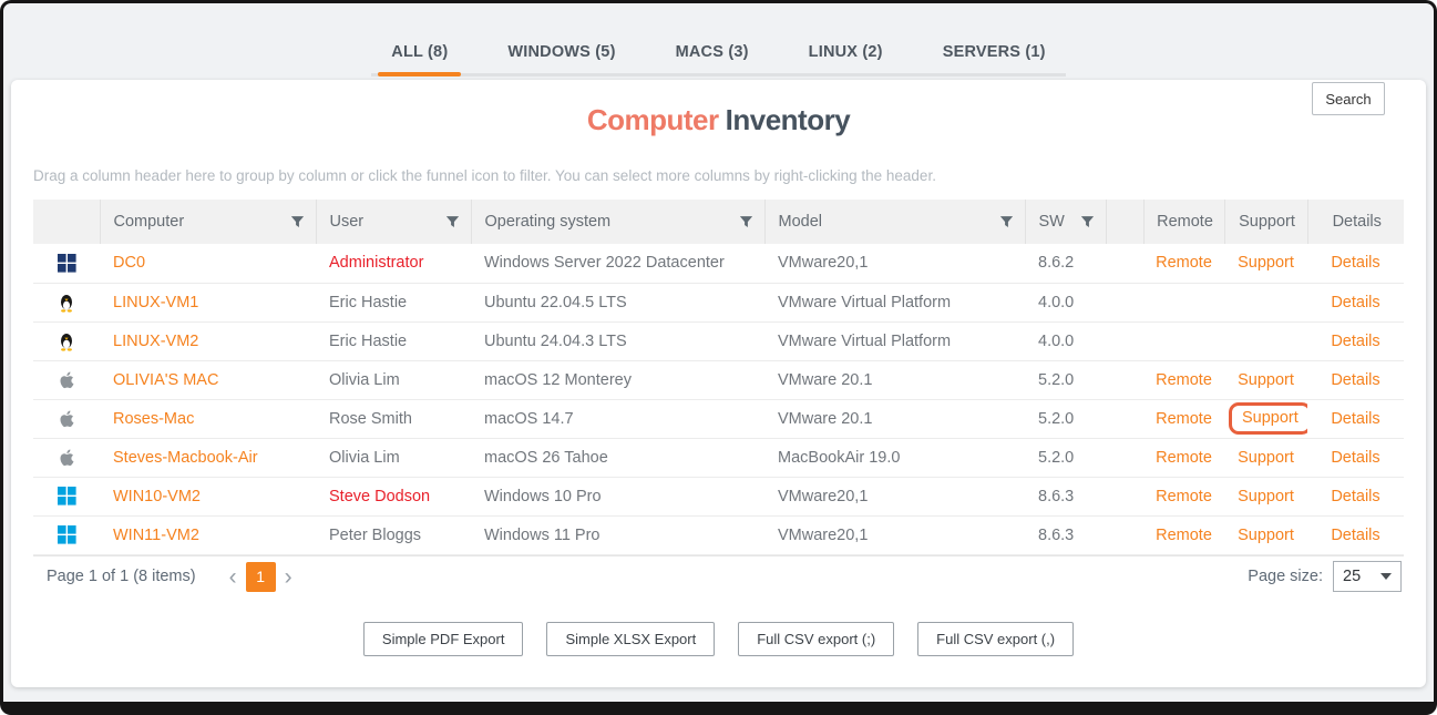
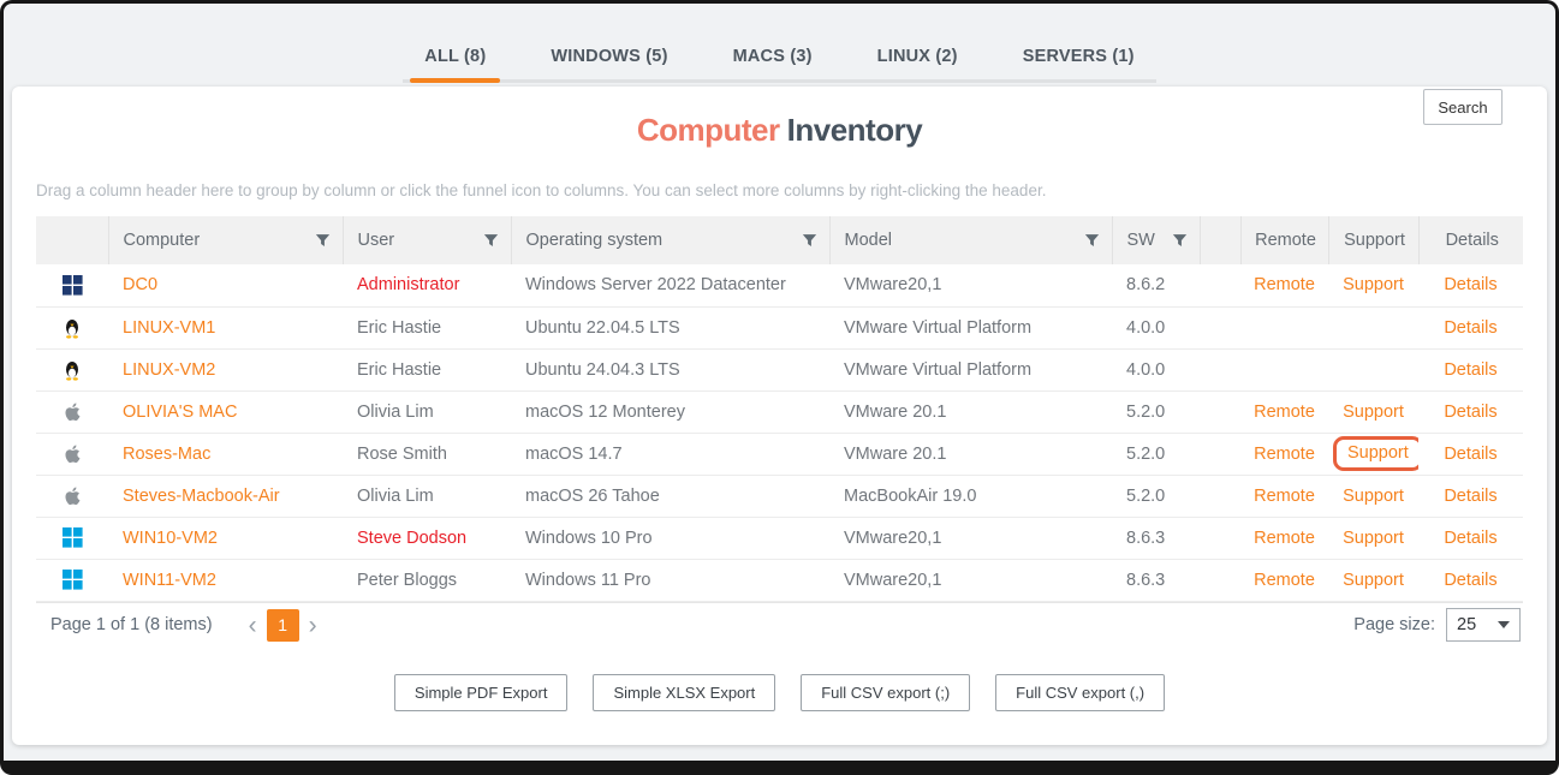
  ALL (8)
  WINDOWS (5)
  MACS (3)
  LINUX (2)
  SERVERS (1)
  Computer Inventory
  Search
- Drag a column header here to group by column or click the funnel icon to filter. You can select more columns by right-clicking the header.
+ Drag a column header here to group by column or click the funnel icon to columns. You can select more columns by right-clicking the header.
  	Computer	User	Operating system	Model	SW		Remote	Support	Details
  	DC0	Administrator	Windows Server 2022 Datacenter	VMware20,1	8.6.2		Remote	Support	Details
  	LINUX-VM1	Eric Hastie	Ubuntu 22.04.5 LTS	VMware Virtual Platform	4.0.0				Details
  	LINUX-VM2	Eric Hastie	Ubuntu 24.04.3 LTS	VMware Virtual Platform	4.0.0				Details
  	OLIVIA'S MAC	Olivia Lim	macOS 12 Monterey	VMware 20.1	5.2.0		Remote	Support	Details
  	Roses-Mac	Rose Smith	macOS 14.7	VMware 20.1	5.2.0		Remote	Support	Details
  	Steves-Macbook-Air	Olivia Lim	macOS 26 Tahoe	MacBookAir 19.0	5.2.0		Remote	Support	Details
  	WIN10-VM2	Steve Dodson	Windows 10 Pro	VMware20,1	8.6.3		Remote	Support	Details
  	WIN11-VM2	Peter Bloggs	Windows 11 Pro	VMware20,1	8.6.3		Remote	Support	Details
  Page 1 of 1 (8 items)
  ‹
  1
  ›
  Page size:
  25
  Simple PDF Export
  Simple XLSX Export
  Full CSV export (;)
  Full CSV export (,)
